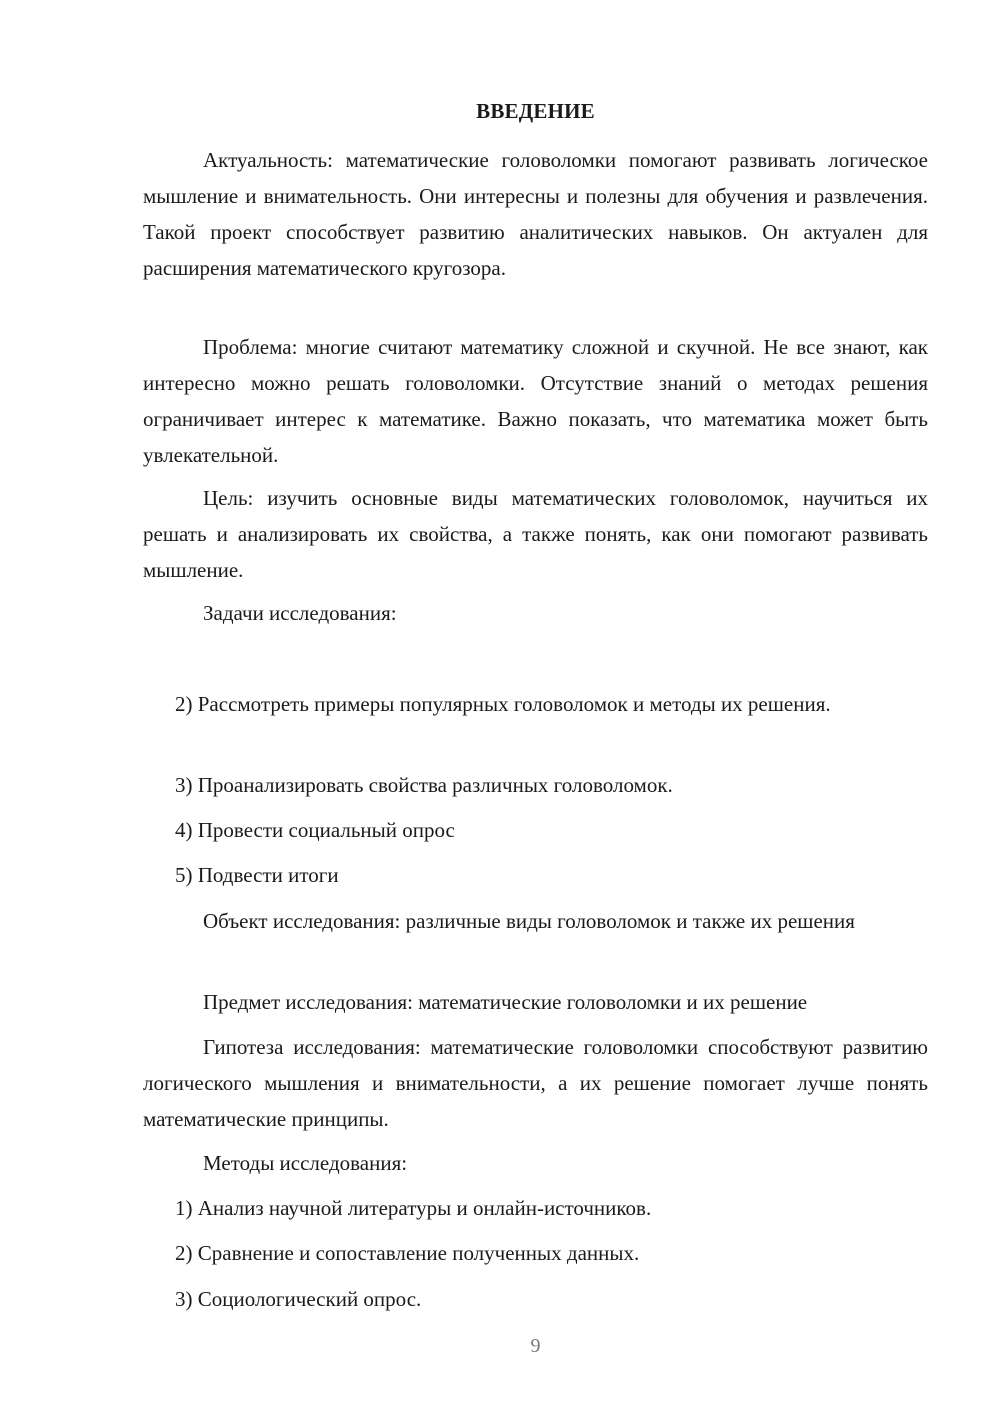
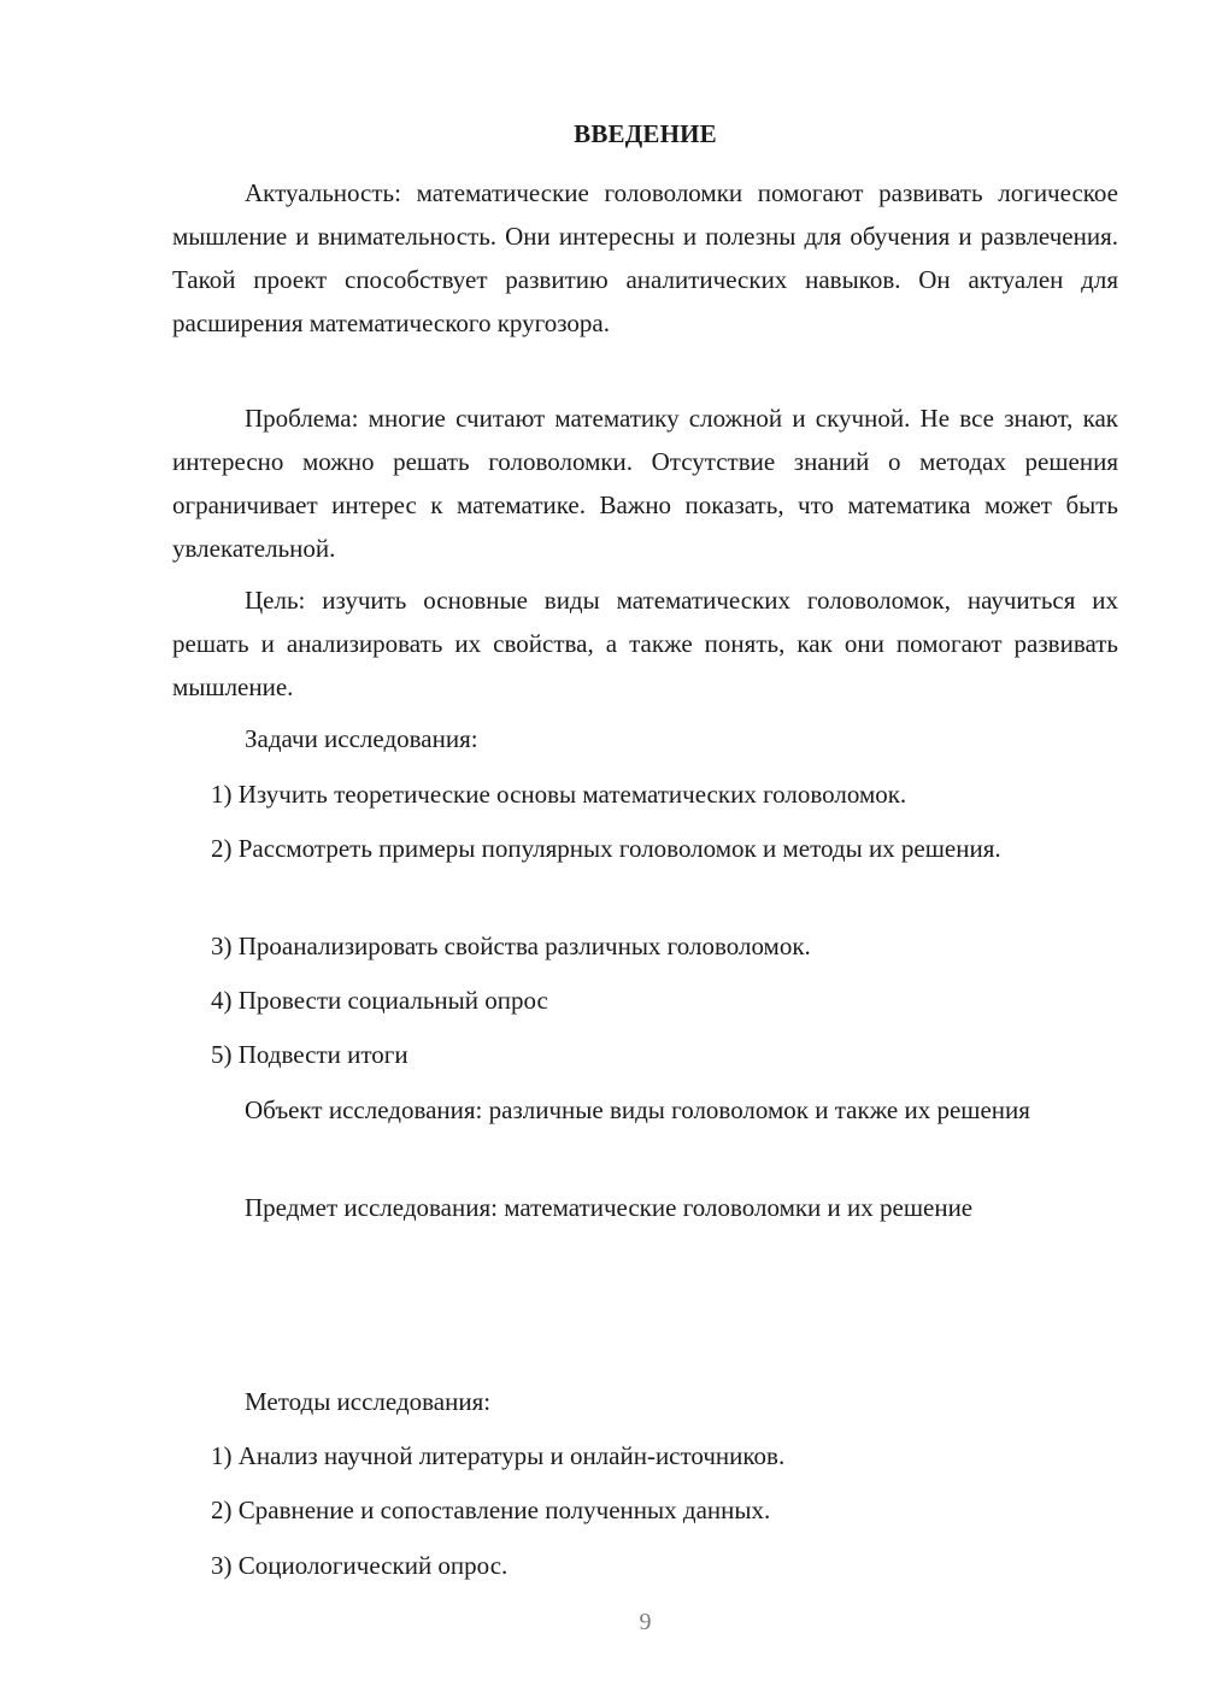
  ВВЕДЕНИЕ
  Актуальность: математические головоломки помогают развивать логическое мышление и внимательность. Они интересны и полезны для обучения и развлечения. Такой проект способствует развитию аналитических навыков. Он актуален для расширения математического кругозора.
  Проблема: многие считают математику сложной и скучной. Не все знают, как интересно можно решать головоломки. Отсутствие знаний о методах решения ограничивает интерес к математике. Важно показать, что математика может быть увлекательной.
  Цель: изучить основные виды математических головоломок, научиться их решать и анализировать их свойства, а также понять, как они помогают развивать мышление.
  Задачи исследования:
+ 1) Изучить теоретические основы математических головоломок.
  2) Рассмотреть примеры популярных головоломок и методы их решения.
  3) Проанализировать свойства различных головоломок.
  4) Провести социальный опрос
  5) Подвести итоги
  Объект исследования: различные виды головоломок и также их решения
  Предмет исследования: математические головоломки и их решение
- Гипотеза исследования: математические головоломки способствуют развитию логического мышления и внимательности, а их решение помогает лучше понять математические принципы.
  Методы исследования:
  1) Анализ научной литературы и онлайн-источников.
  2) Сравнение и сопоставление полученных данных.
  3) Социологический опрос.
  9
